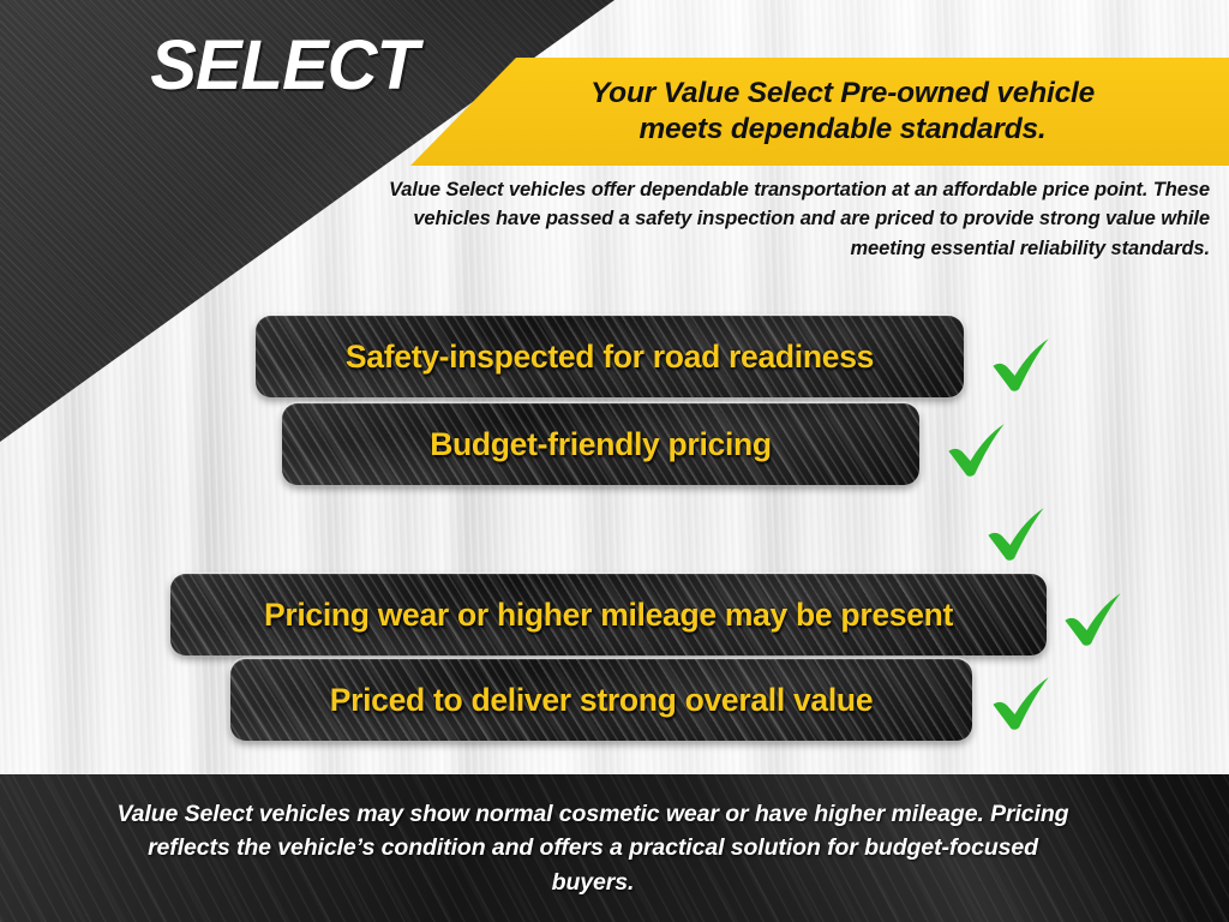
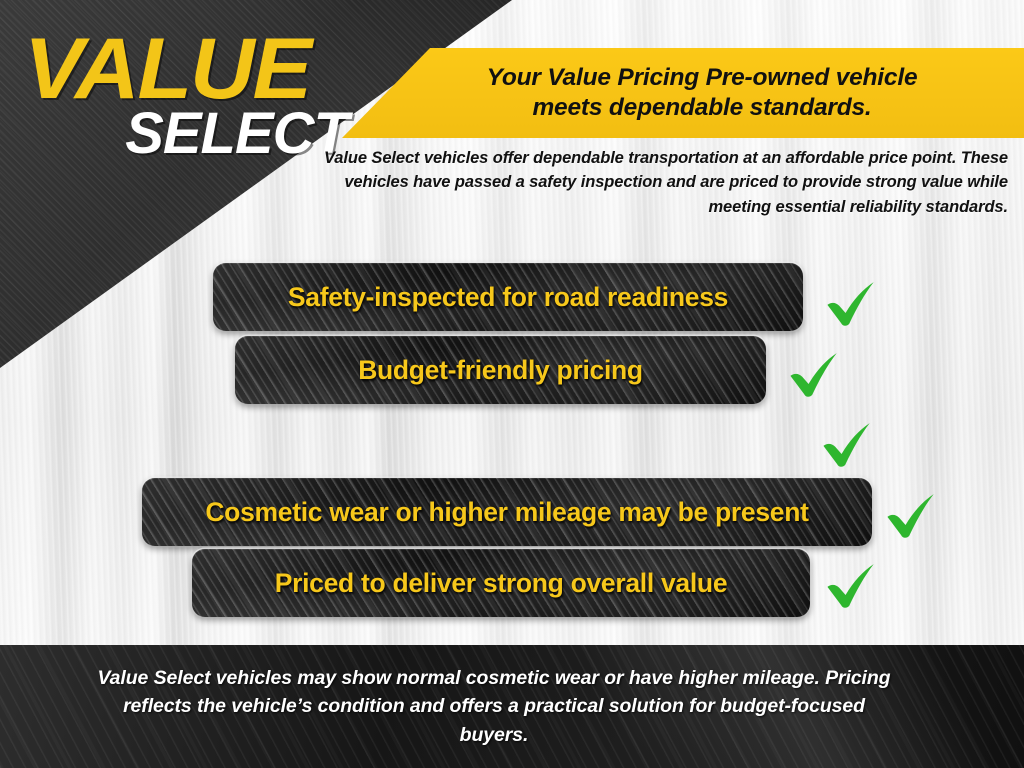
+ VALUE
  SELECT
- Your Value Select Pre-owned vehicle
+ Your Value Pricing Pre-owned vehicle
  meets dependable standards.
  Value Select vehicles offer dependable transportation at an affordable price point. These vehicles have passed a safety inspection and are priced to provide strong value while meeting essential reliability standards.
  Safety-inspected for road readiness
  Budget-friendly pricing
- Pricing wear or higher mileage may be present
+ Cosmetic wear or higher mileage may be present
  Priced to deliver strong overall value
  Value Select vehicles may show normal cosmetic wear or have higher mileage. Pricing reflects the vehicle’s condition and offers a practical solution for budget-focused buyers.
